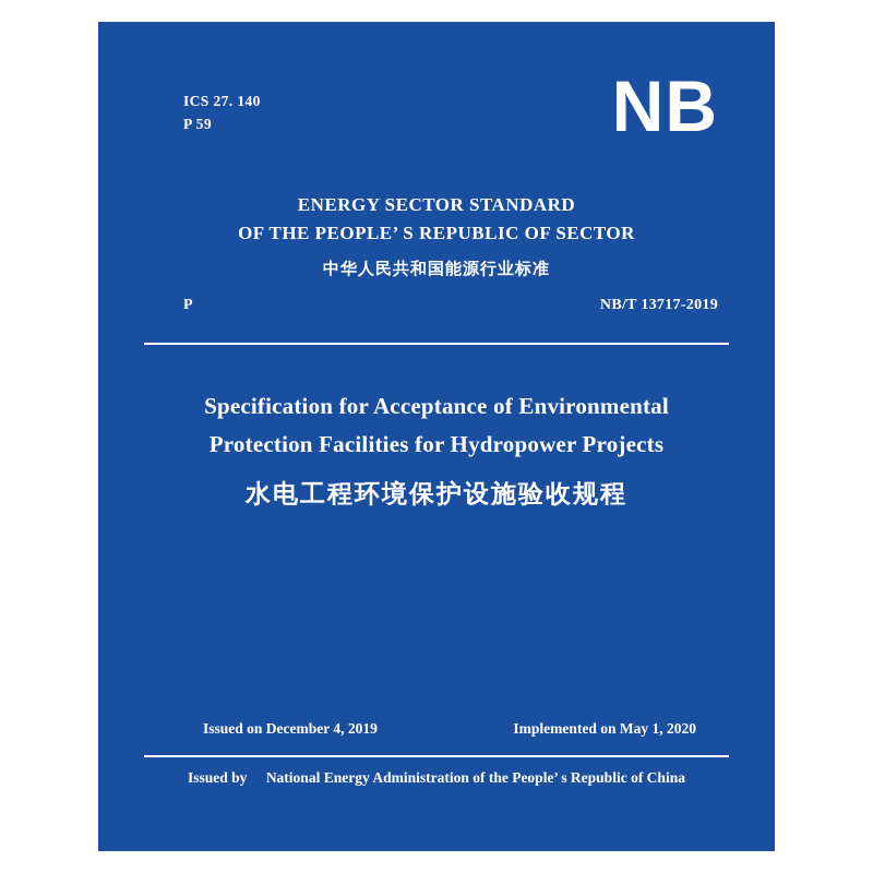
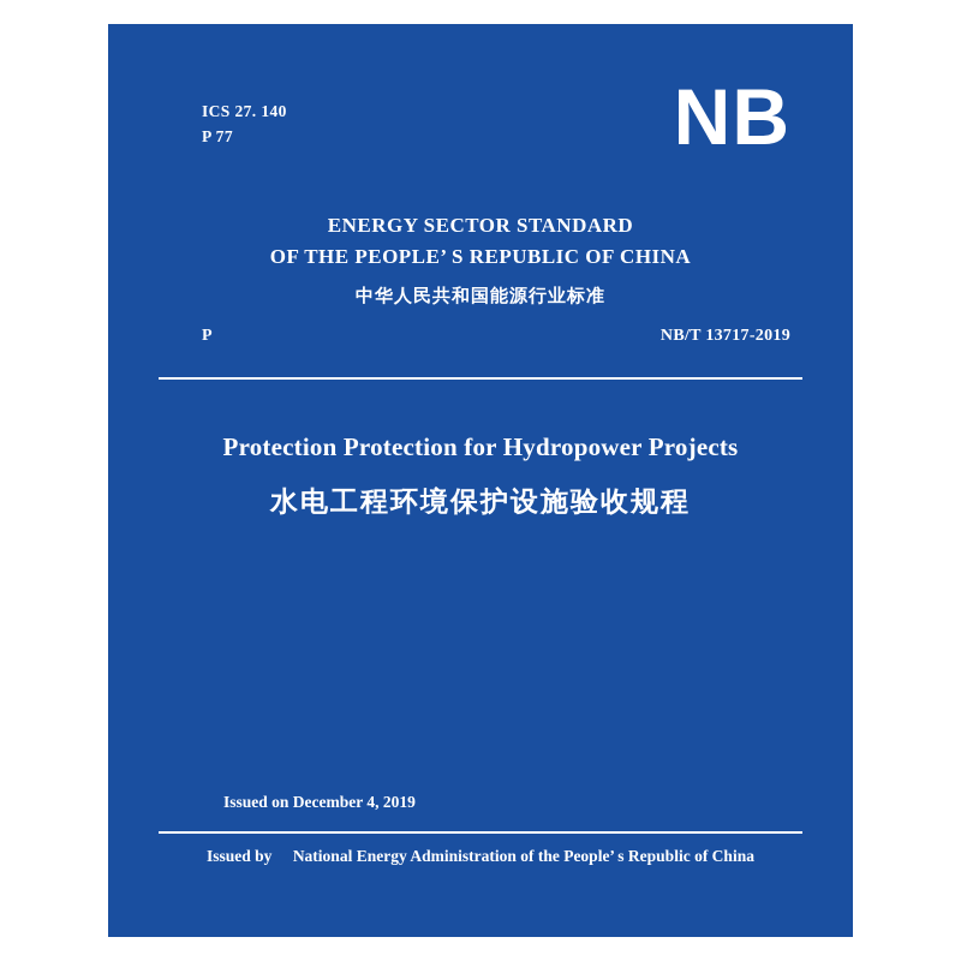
  ICS 27. 140
- P 59
+ P 77
  NB
  ENERGY SECTOR STANDARD
- OF THE PEOPLE’ S REPUBLIC OF SECTOR
+ OF THE PEOPLE’ S REPUBLIC OF CHINA
  中华人民共和国能源行业标准
  P
  NB/T 13717-2019
- Specification for Acceptance of Environmental
- Protection Facilities for Hydropower Projects
+ Protection Protection for Hydropower Projects
  水电工程环境保护设施验收规程
  Issued on December 4, 2019
- Implemented on May 1, 2020
  Issued by National Energy Administration of the People’ s Republic of China
